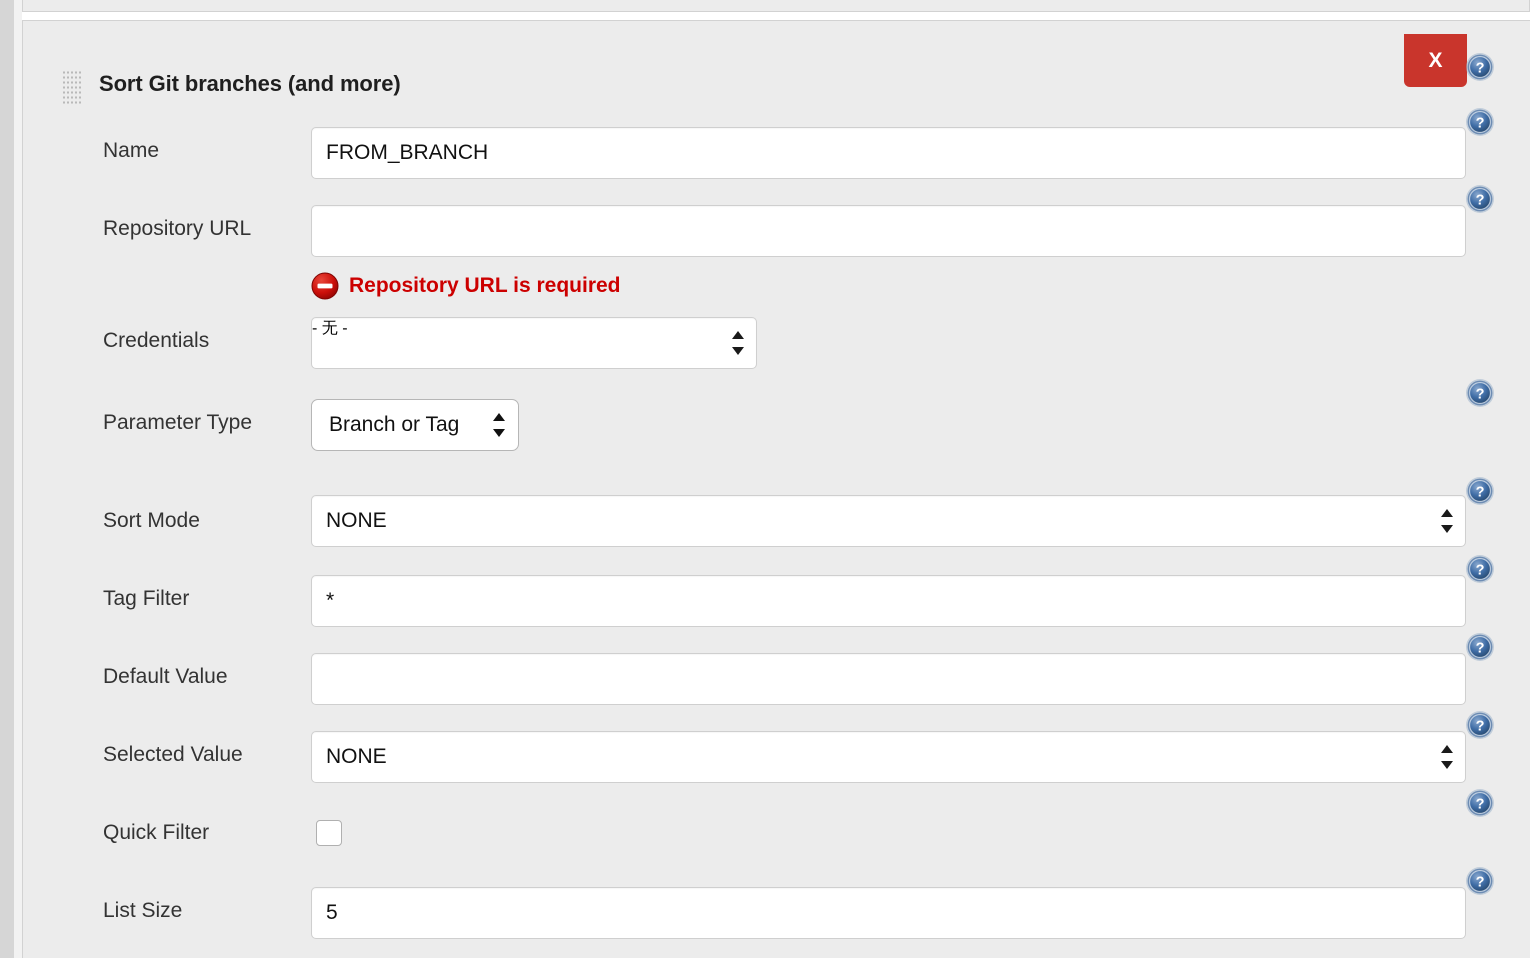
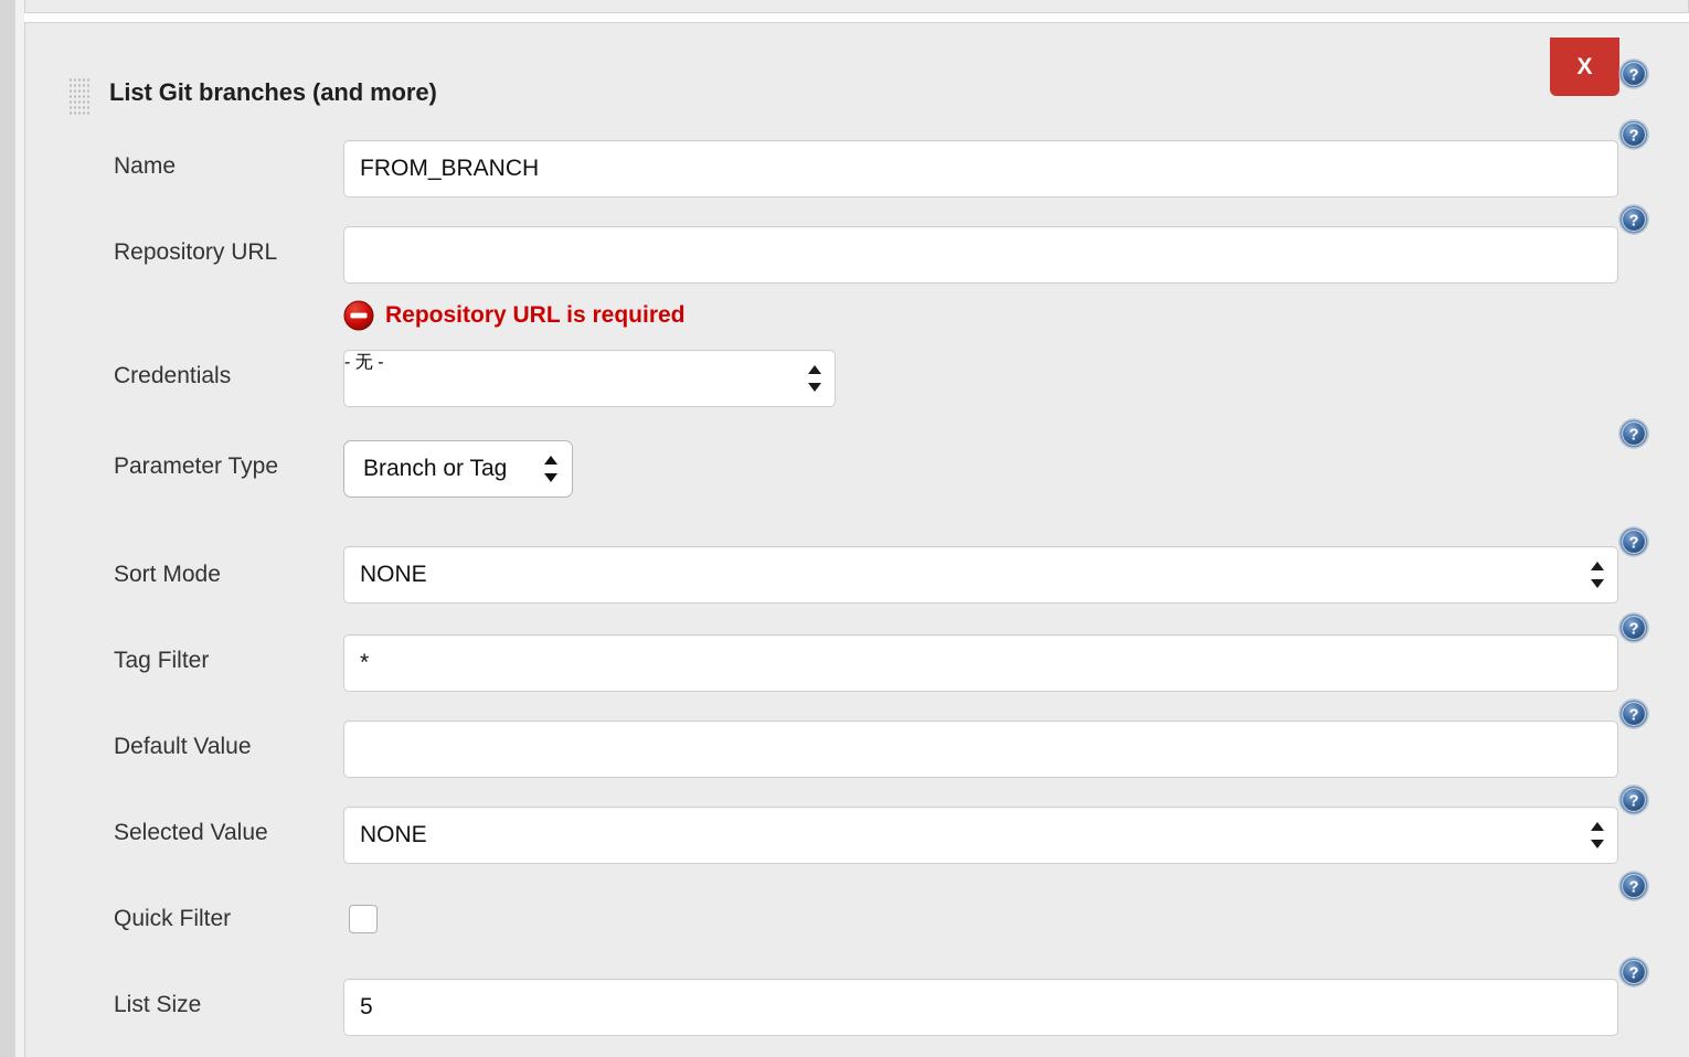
- Sort Git branches (and more)
+ List Git branches (and more)
  X
  Name
  FROM_BRANCH
  Repository URL
  Repository URL is required
  Credentials
  - 无 -
  Parameter Type
  Branch or Tag
  Sort Mode
  NONE
  Tag Filter
  *
  Default Value
  Selected Value
  NONE
  Quick Filter
  List Size
  5
